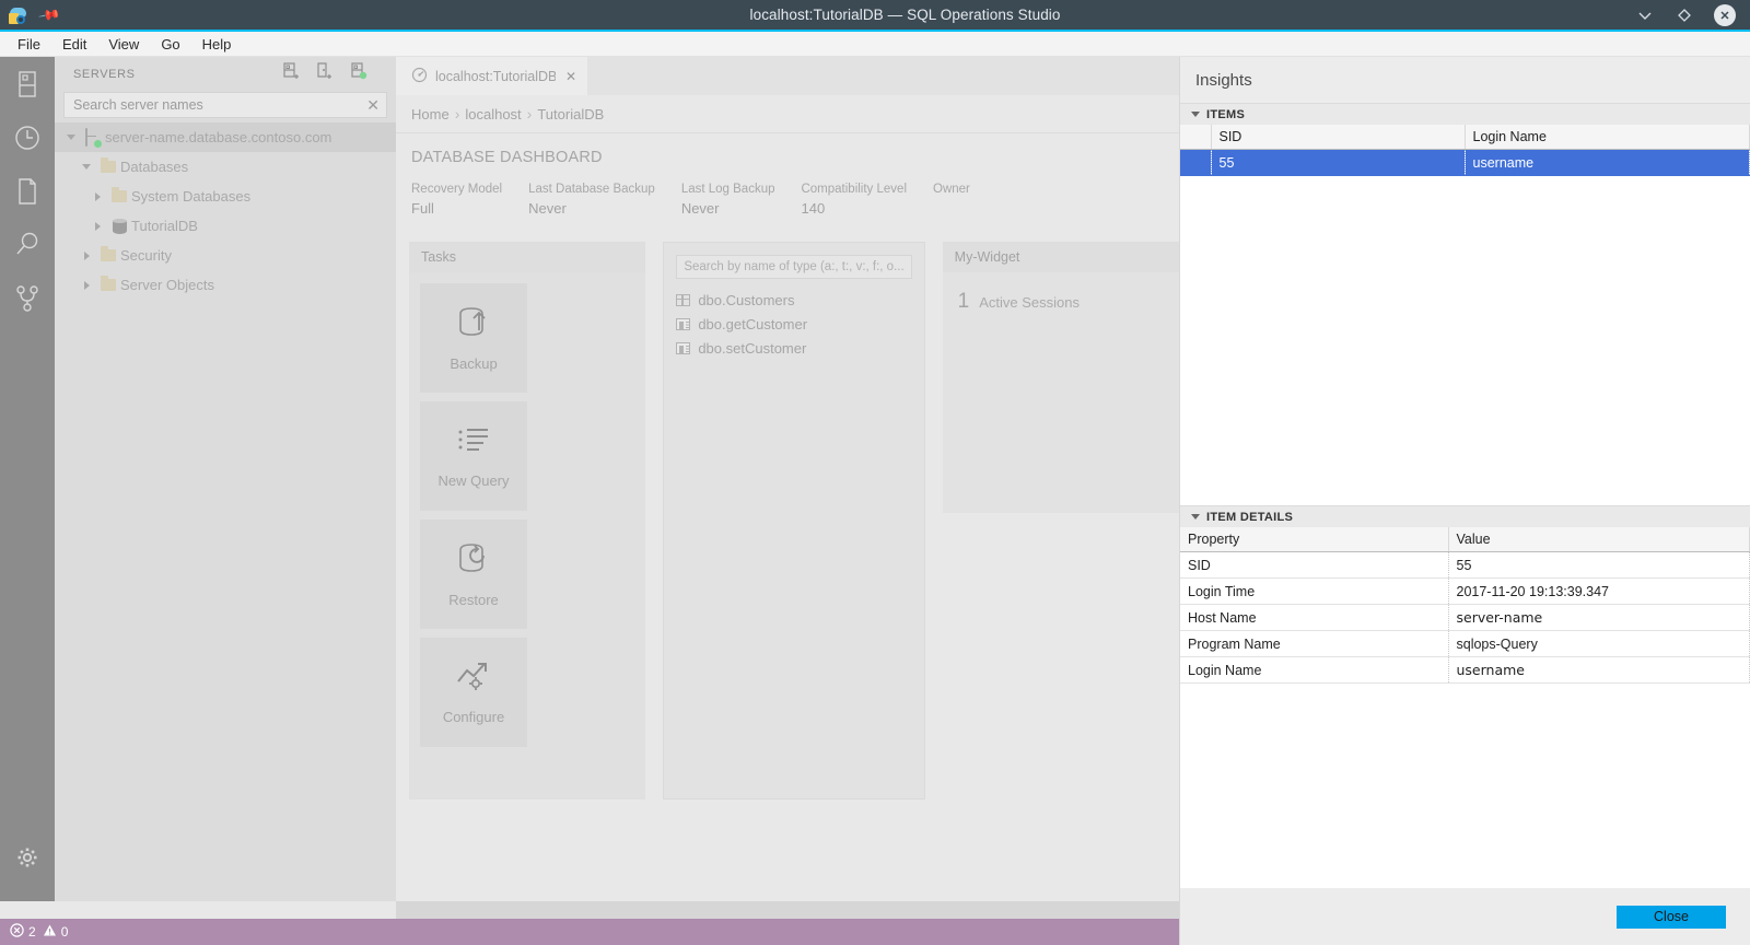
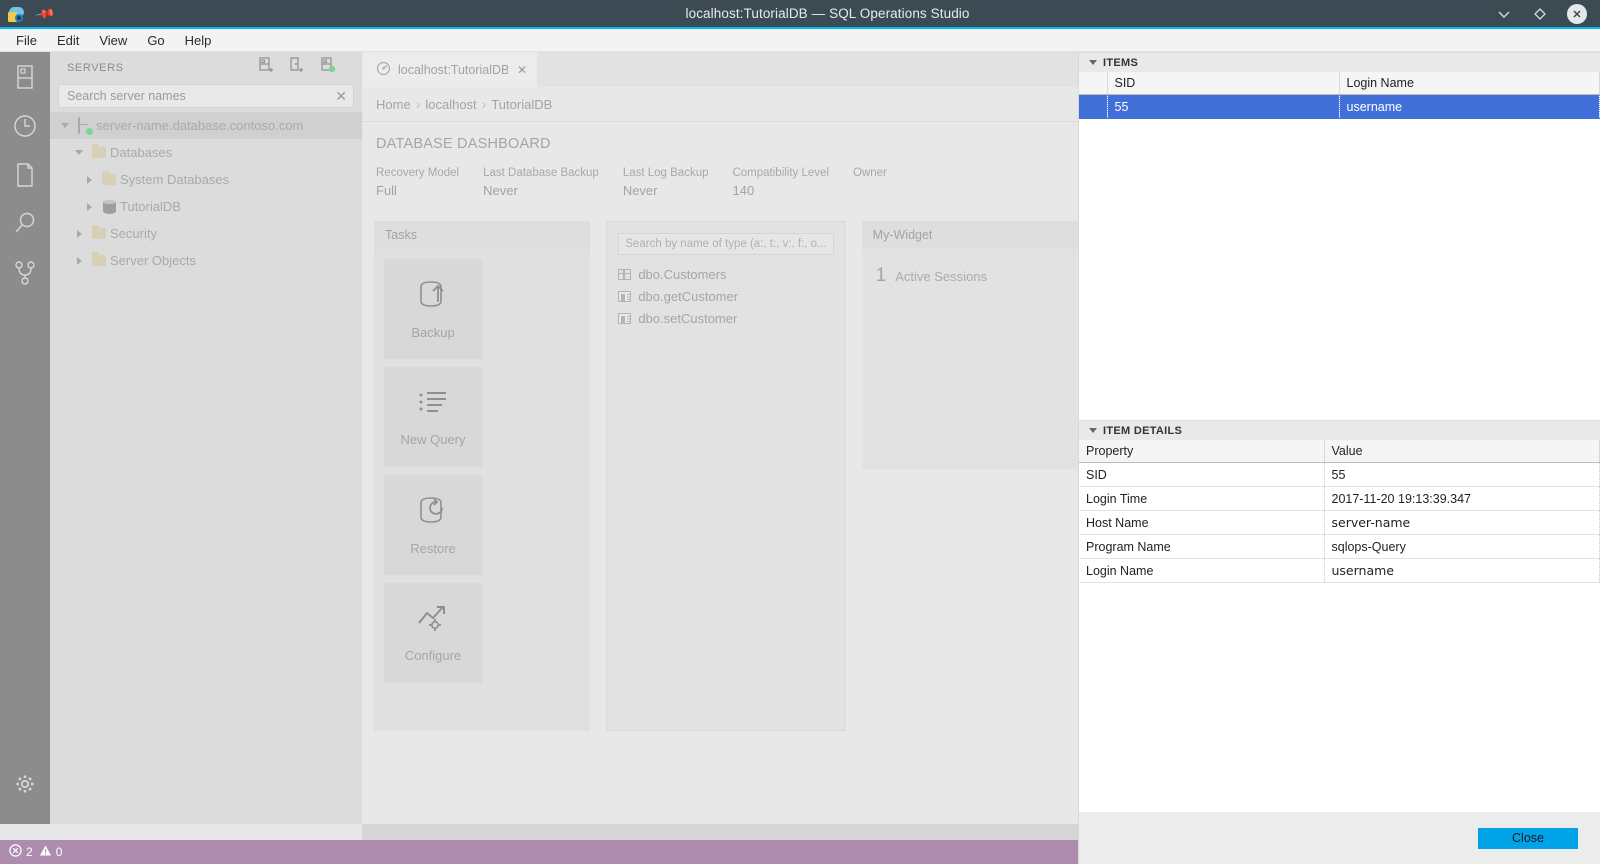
  localhost:TutorialDB — SQL Operations Studio
  File
  Edit
  View
  Go
  Help
  SERVERS
  Search server names
  ✕
  server-name.database.contoso.com
  Databases
  System Databases
  TutorialDB
  Security
  Server Objects
  localhost:TutorialDB
  ✕
  Home
  ›
  localhost
  ›
  TutorialDB
  DATABASE DASHBOARD
  Recovery Model
  Full
  Last Database Backup
  Never
  Last Log Backup
  Never
  Compatibility Level
  140
  Owner
  Tasks
  Backup
  New Query
  Restore
  Configure
  Search by name of type (a:, t:, v:, f:, o...
  dbo.Customers
  dbo.getCustomer
  dbo.setCustomer
  My-Widget
  1
  Active Sessions
- Insights
  ITEMS
  	SID	Login Name
  	55	username
  ITEM DETAILS
  Property	Value
  SID	55
  Login Time	2017-11-20 19:13:39.347
  Host Name	server-name
  Program Name	sqlops-Query
  Login Name	username
  Close
  2
  0
